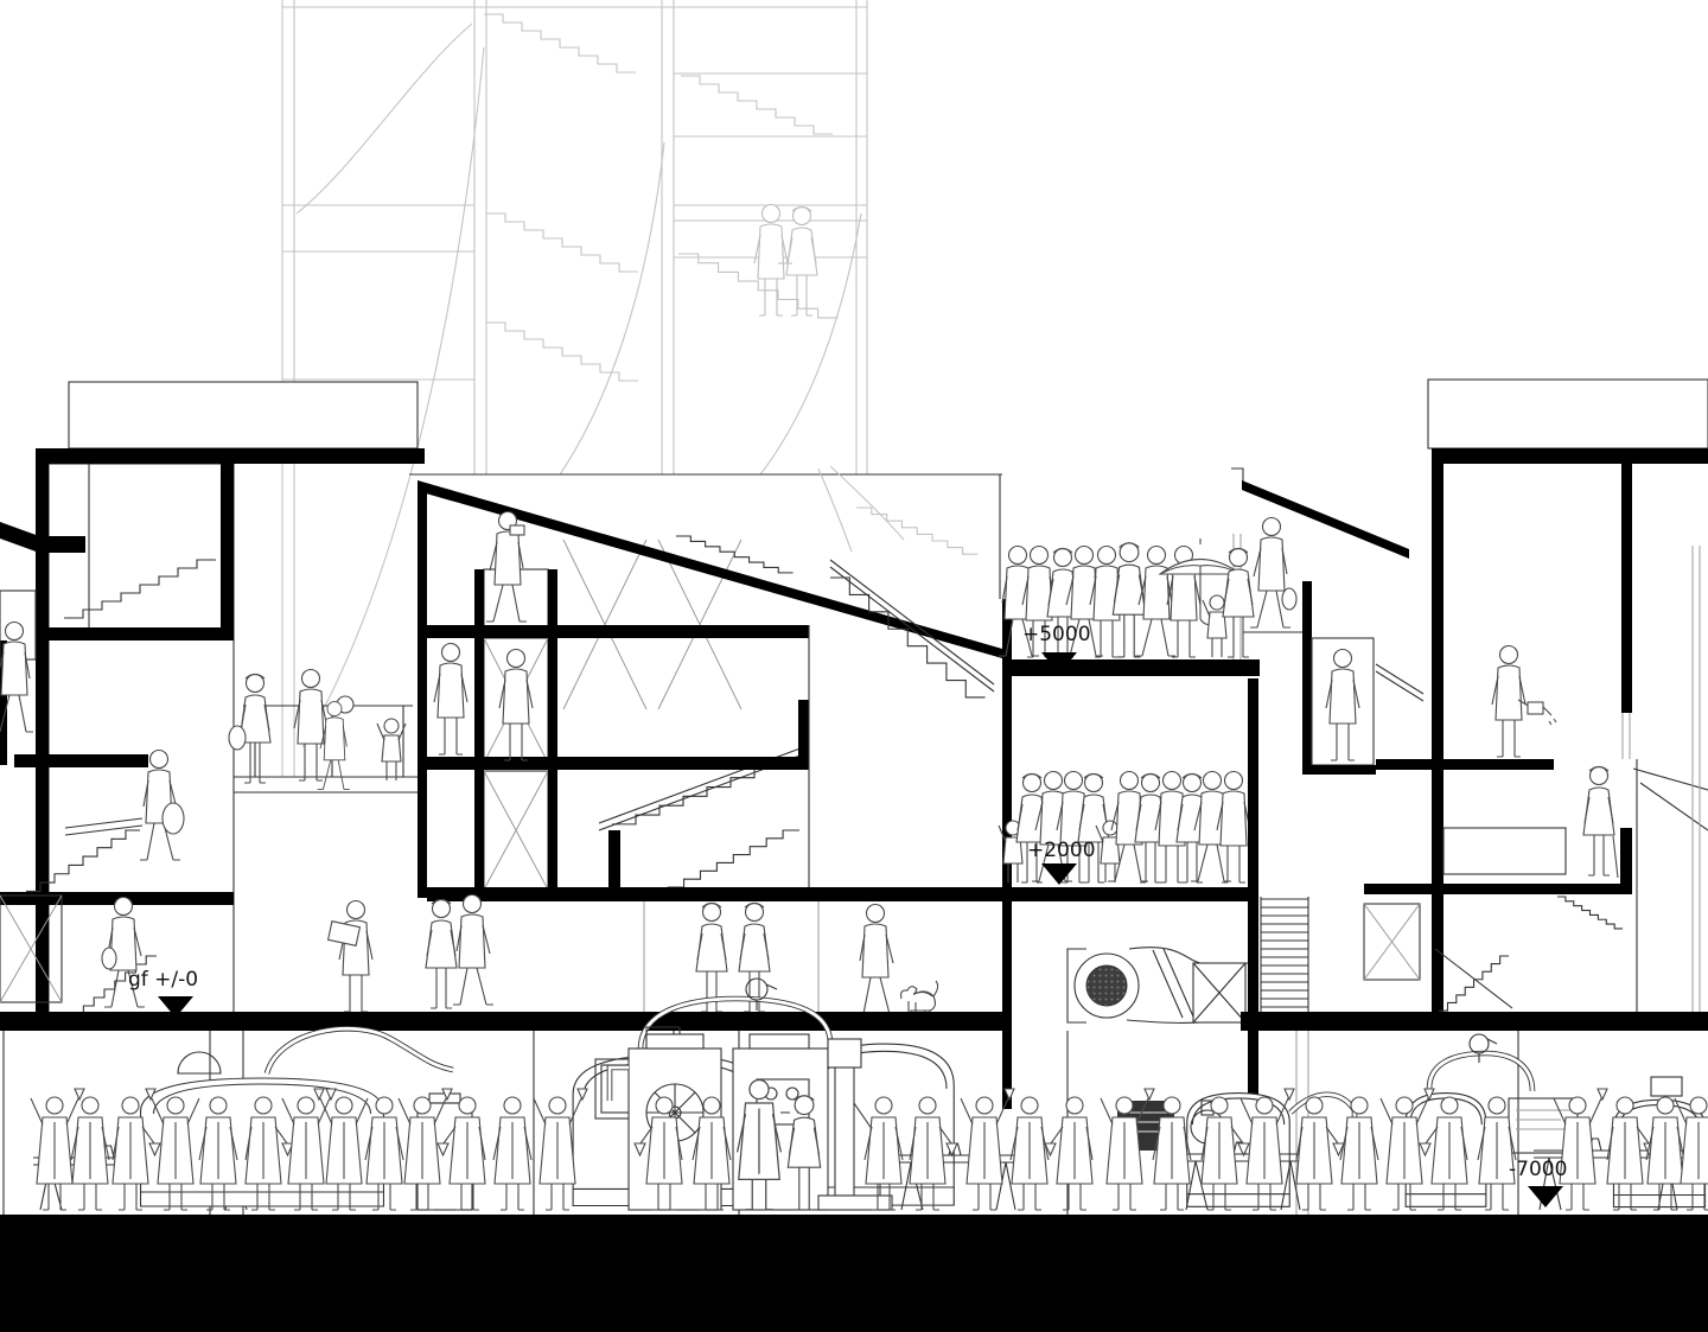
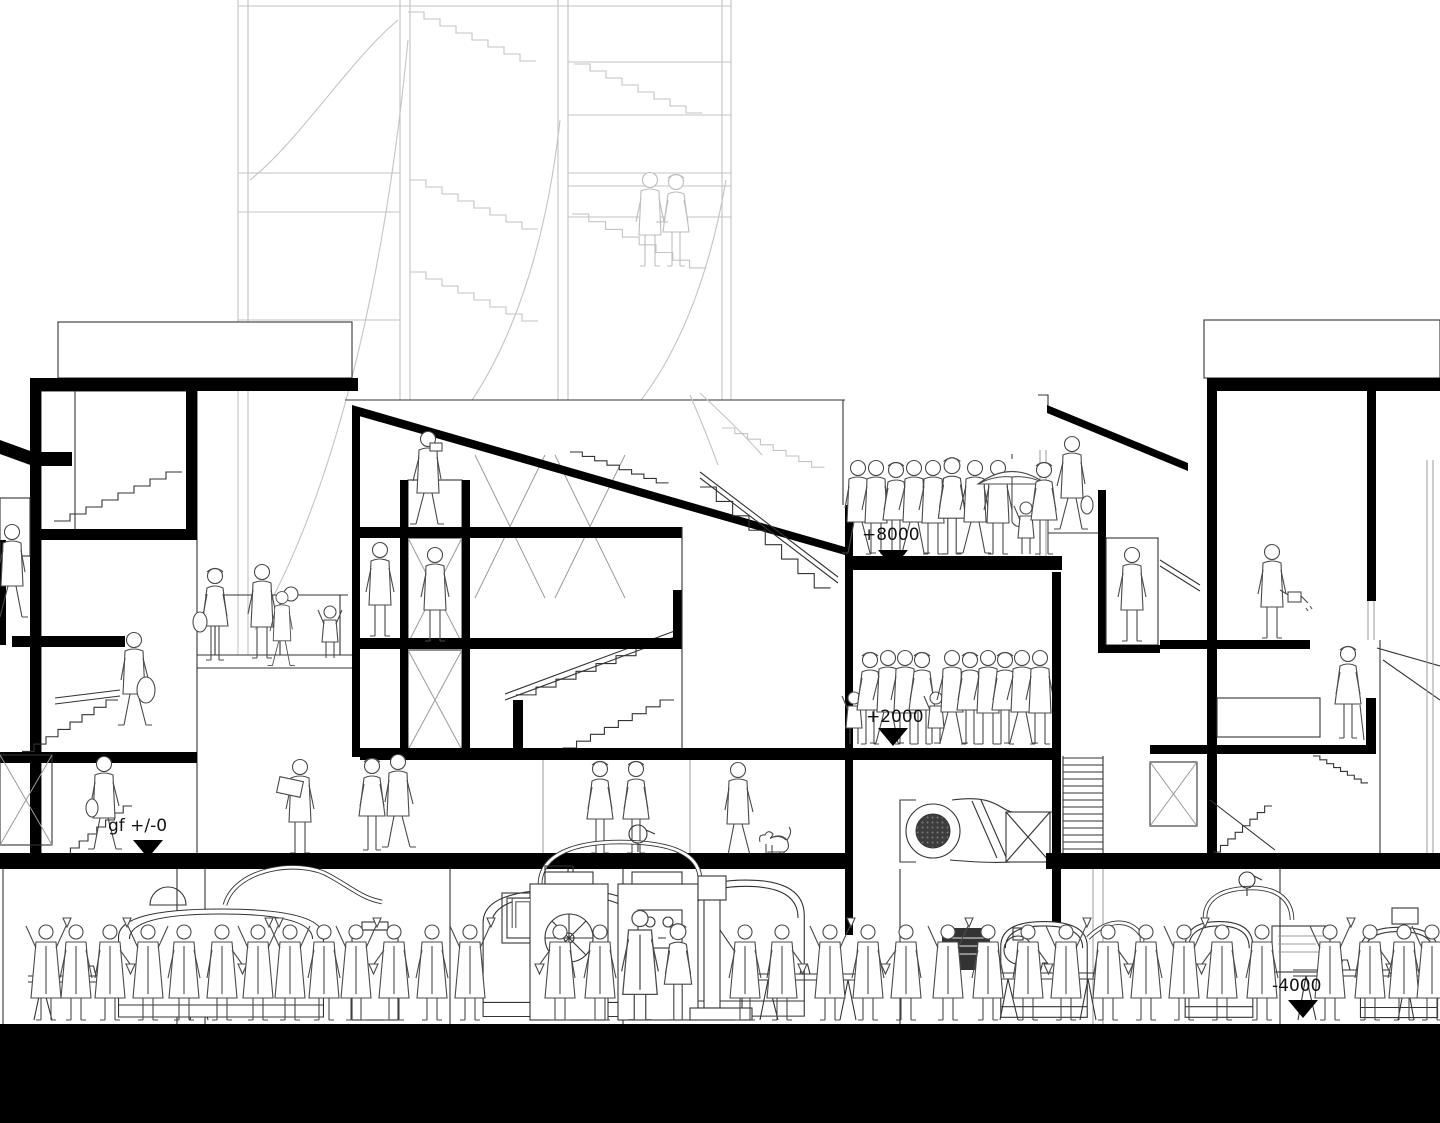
- +5000
+ +8000
  +2000
  gf +/-0
- -7000
+ -4000
